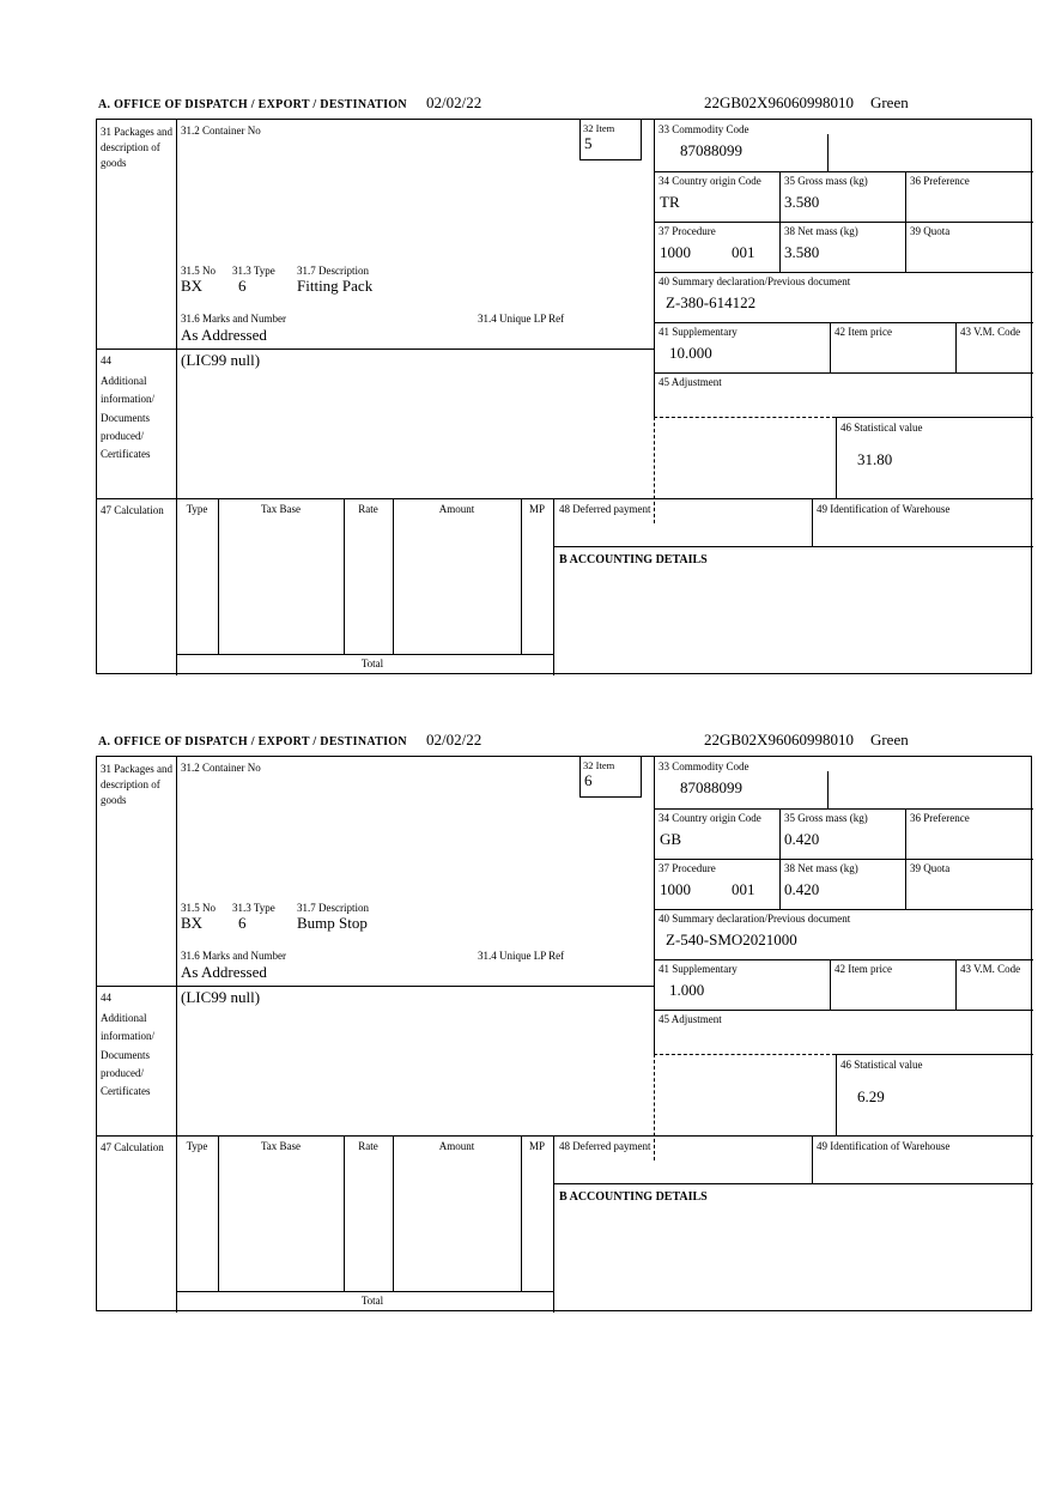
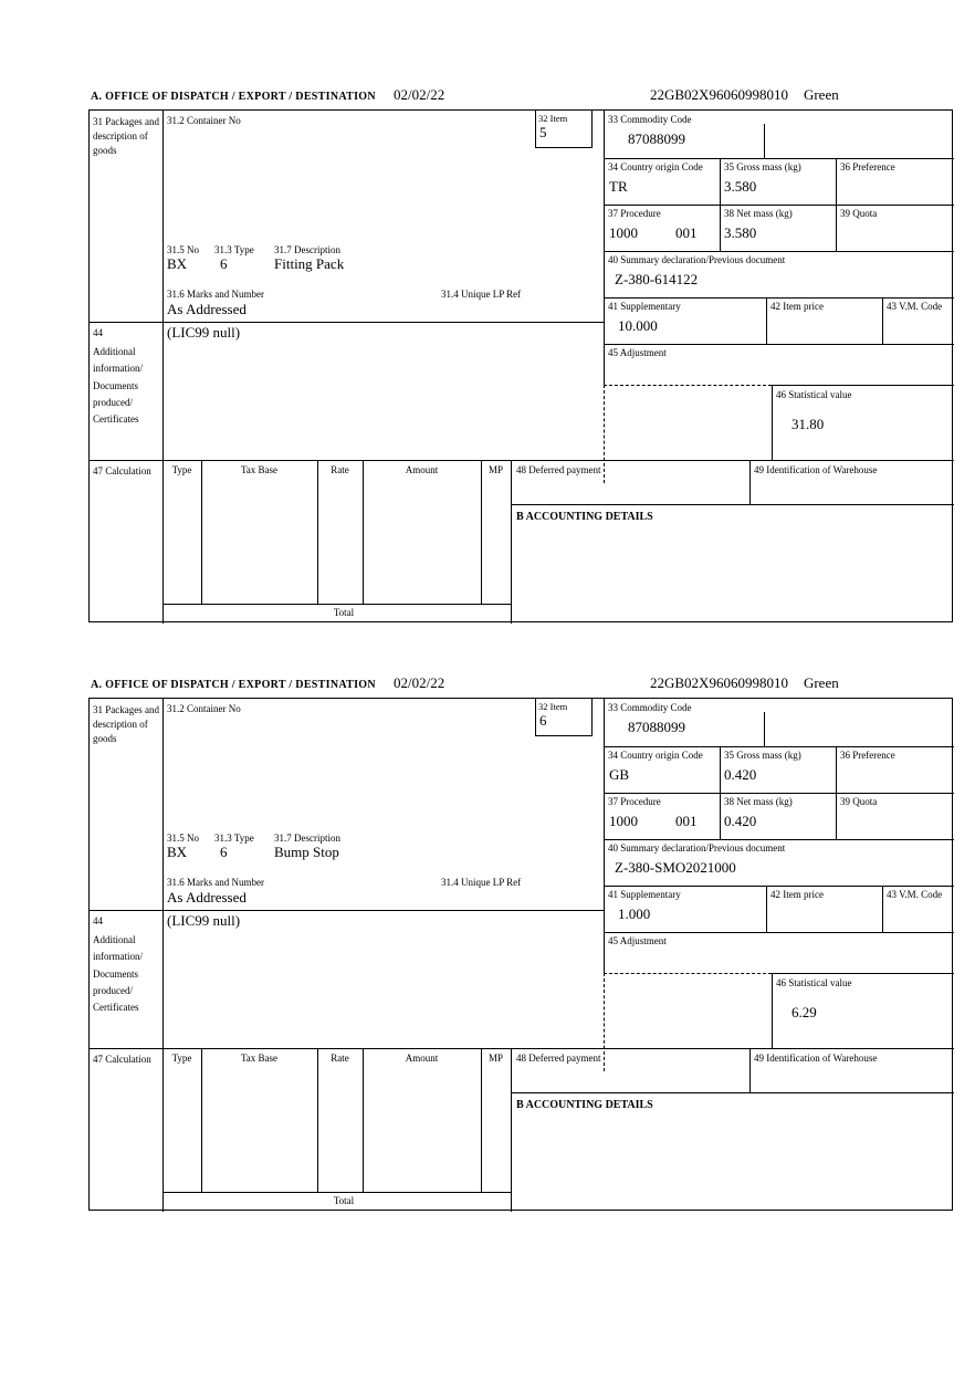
  A. OFFICE OF DISPATCH / EXPORT / DESTINATION
  02/02/22
  22GB02X96060998010 Green
  31 Packages and description of goods
  31.2 Container No
  32 Item
  33 Commodity Code
  34 Country origin Code
  35 Gross mass (kg)
  36 Preference
  37 Procedure
  38 Net mass (kg)
  39 Quota
  40 Summary declaration/Previous document
  41 Supplementary
  42 Item price
  43 V.M. Code
  44
  Additional information/ Documents produced/ Certificates
  45 Adjustment
  46 Statistical value
  47 Calculation
  31.5 No
  31.3 Type
  31.7 Description
  31.6 Marks and Number
  31.4 Unique LP Ref
  48 Deferred payment
  49 Identification of Warehouse
  B ACCOUNTING DETAILS
  Type
  Tax Base
  Rate
  Amount
  MP
  Total
  5
  87088099
  TR
  3.580
  1000
  001
  3.580
  Z-380-614122
  10.000
  31.80
  BX
  6
  Fitting Pack
  As Addressed
  (LIC99 null)
  A. OFFICE OF DISPATCH / EXPORT / DESTINATION
  02/02/22
  22GB02X96060998010 Green
  31 Packages and description of goods
  31.2 Container No
  32 Item
  33 Commodity Code
  34 Country origin Code
  35 Gross mass (kg)
  36 Preference
  37 Procedure
  38 Net mass (kg)
  39 Quota
  40 Summary declaration/Previous document
  41 Supplementary
  42 Item price
  43 V.M. Code
  44
  Additional information/ Documents produced/ Certificates
  45 Adjustment
  46 Statistical value
  47 Calculation
  31.5 No
  31.3 Type
  31.7 Description
  31.6 Marks and Number
  31.4 Unique LP Ref
  48 Deferred payment
  49 Identification of Warehouse
  B ACCOUNTING DETAILS
  Type
  Tax Base
  Rate
  Amount
  MP
  Total
  6
  87088099
  GB
  0.420
  1000
  001
  0.420
- Z-540-SMO2021000
+ Z-380-SMO2021000
  1.000
  6.29
  BX
  6
  Bump Stop
  As Addressed
  (LIC99 null)
